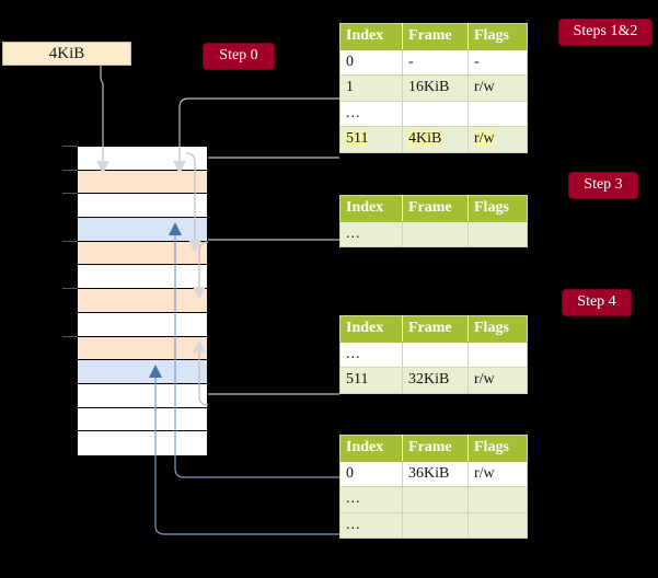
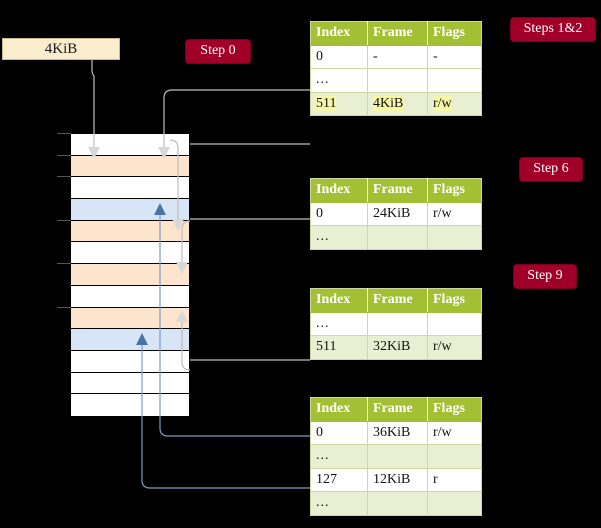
  4KiB
  Step 0
  Steps 1&2
- Step 3
+ Step 6
- Step 4
+ Step 9
  Index	Frame	Flags
  0	-	-
- 1	16KiB	r/w
  ...
  511	4KiB	r/w
  Index	Frame	Flags
+ 0	24KiB	r/w
  ...
  Index	Frame	Flags
  ...
  511	32KiB	r/w
  Index	Frame	Flags
  0	36KiB	r/w
  ...
+ 127	12KiB	r
  ...
